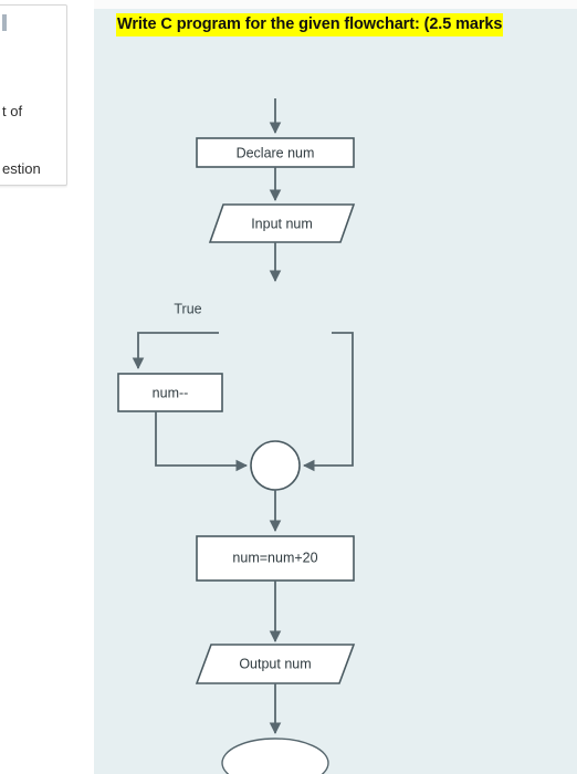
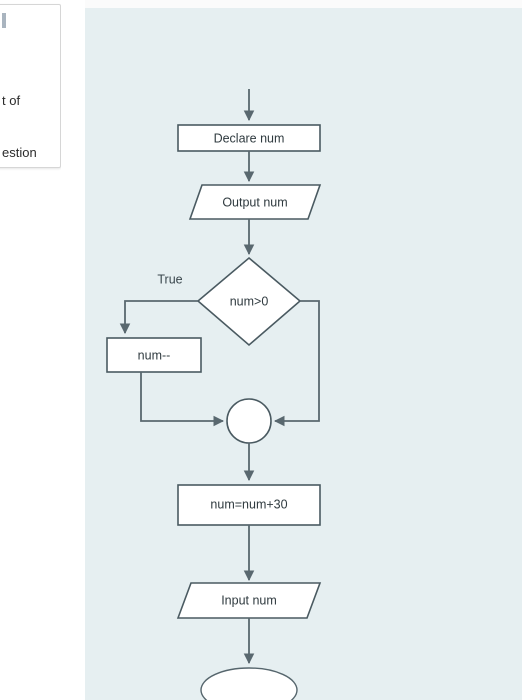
  t of
  estion
- Write C program for the given flowchart: (2.5 marks
  Declare num
- Input num
+ Output num
+ num>0
  True
  num--
- num=num+20
+ num=num+30
- Output num
+ Input num
